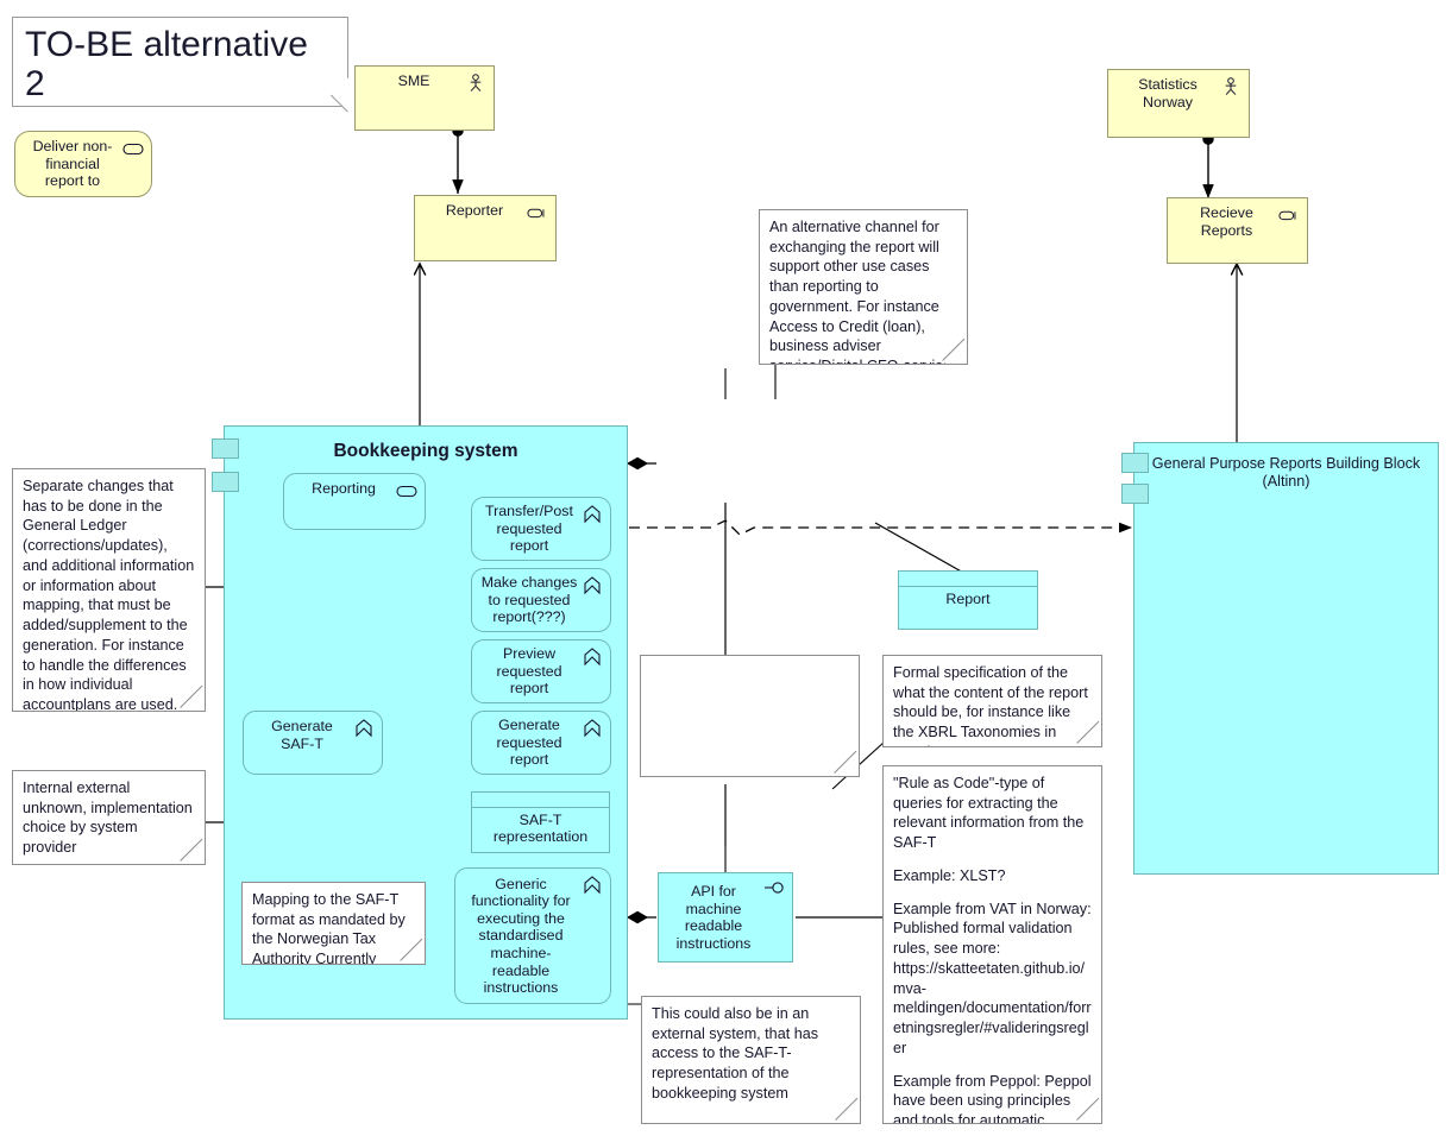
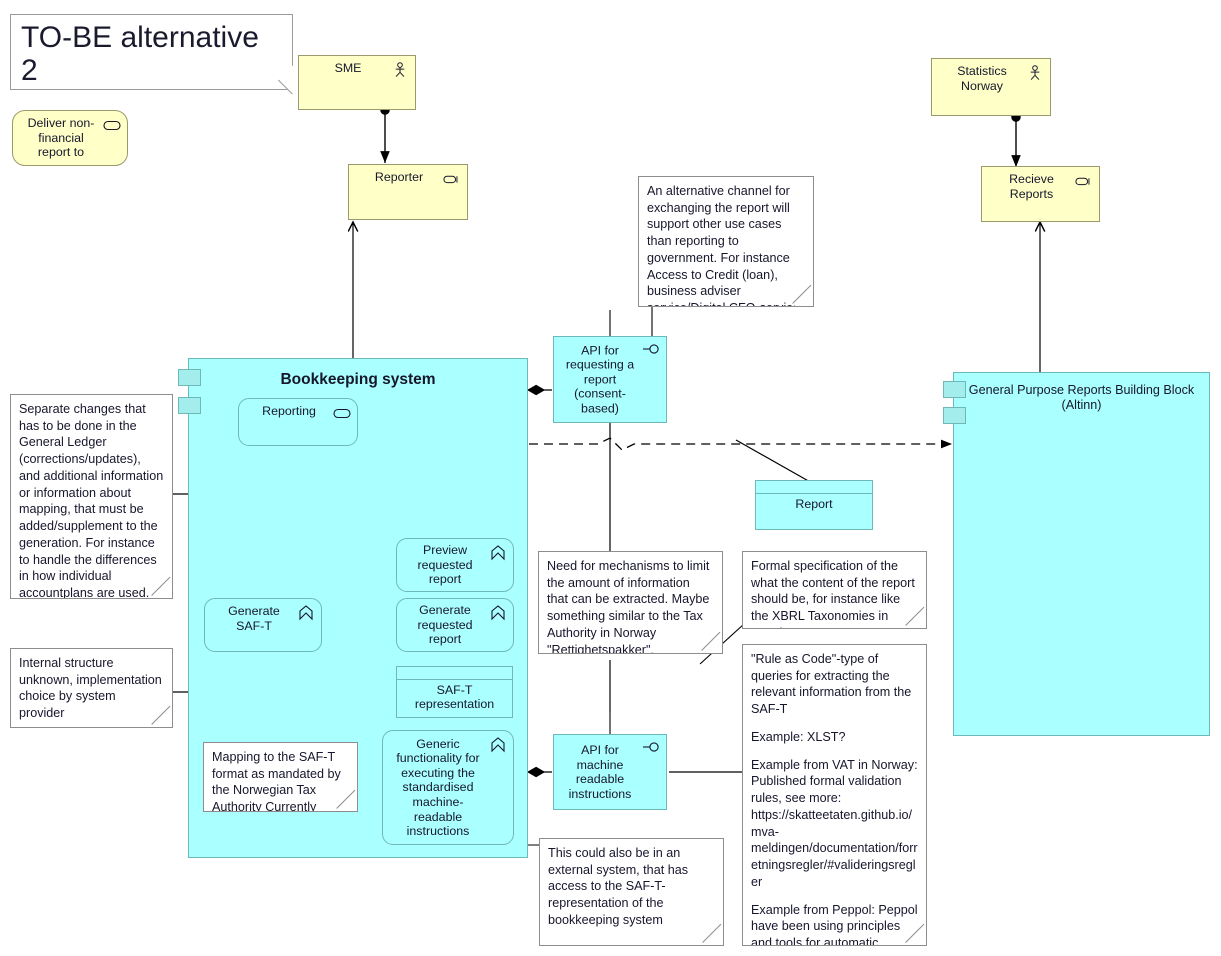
  TO-BE alternative 2
  Deliver non-financial report to
  SME
  Reporter
  Statistics Norway
  Recieve Reports
  Bookkeeping system
  Reporting
- Transfer/Post requested report
- Make changes to requested report(???)
  Preview requested report
  Generate requested report
  Generate SAF-T
  Generic functionality for executing the standardised machine-readable instructions
  SAF-T representation
+ API for requesting a report (consent-based)
  API for machine readable instructions
  General Purpose Reports Building Block (Altinn)
  Report
  Separate changes that has to be done in the General Ledger (corrections/updates), and additional information or information about mapping, that must be added/supplement to the generation. For instance to handle the differences in how individual accountplans are used.
- Internal external unknown, implementation choice by system provider
+ Internal structure unknown, implementation choice by system provider
  Mapping to the SAF-T format as mandated by the Norwegian Tax Authority Currently
  An alternative channel for exchanging the report will support other use cases than reporting to government. For instance Access to Credit (loan), business adviser
+ Need for mechanisms to limit the amount of information that can be extracted. Maybe something similar to the Tax Authority in Norway "Rettighetspakker".
  This could also be in an external system, that has access to the SAF-T-representation of the bookkeeping system
  Formal specification of the what the content of the report should be, for instance like the XBRL Taxonomies in
  "Rule as Code"-type of queries for extracting the relevant information from the SAF-T
  Example: XLST?
  Example from VAT in Norway: Published formal validation rules, see more: https://skatteetaten.github.io/mva-meldingen/documentation/forretningsregler/#valideringsregler
